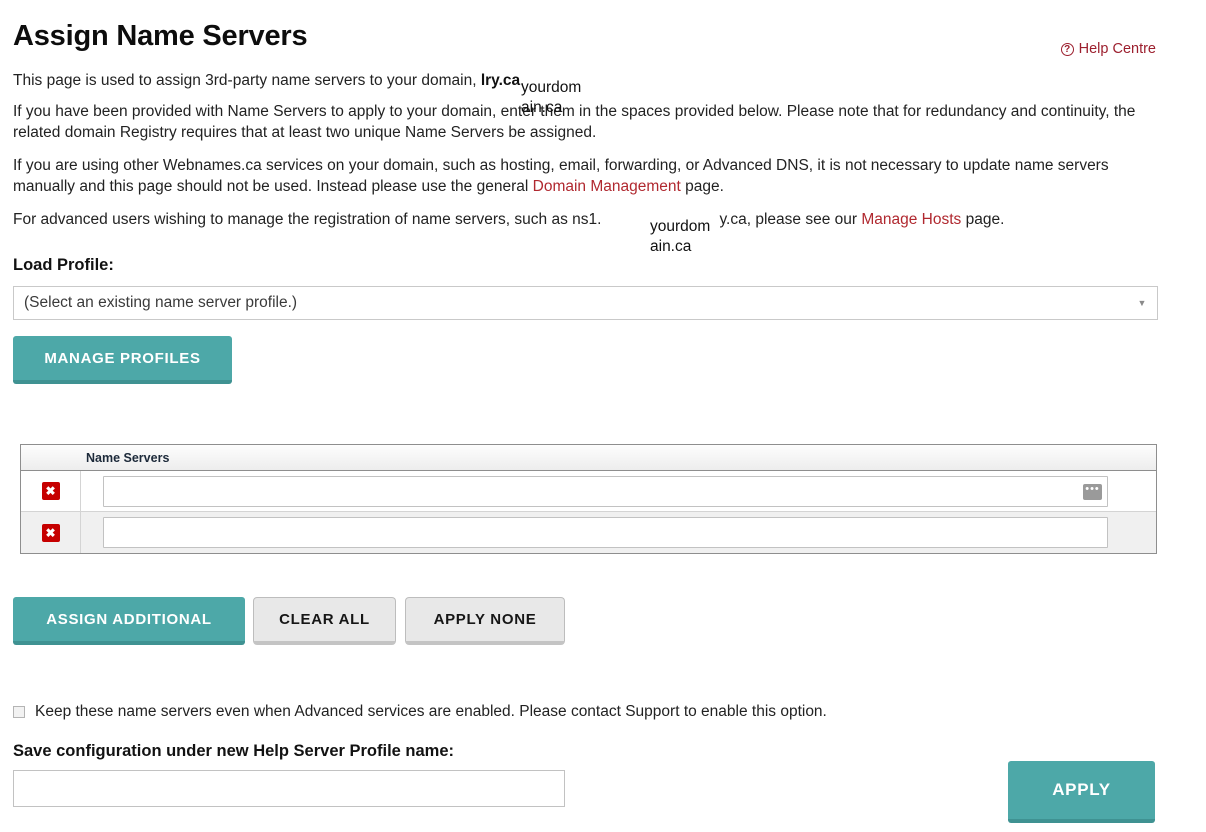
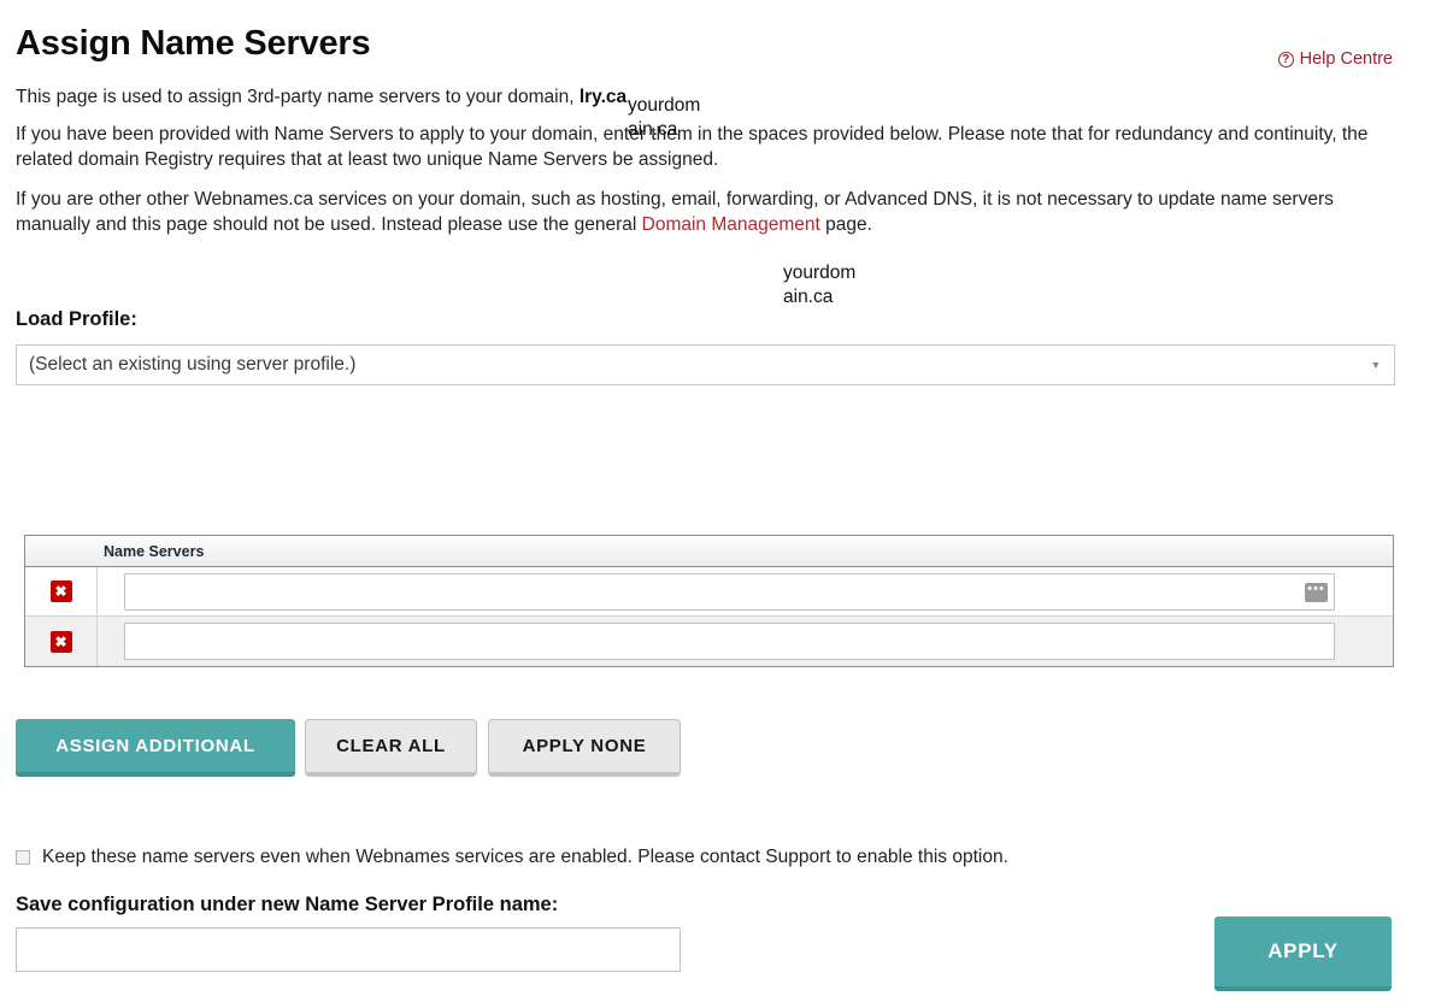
  Assign Name Servers
  ?
  Help Centre
  This page is used to assign 3rd-party name servers to your domain, lry.ca.
  If you have been provided with Name Servers to apply to your domain, enter them in the spaces provided below. Please note that for redundancy and continuity, the related domain Registry requires that at least two unique Name Servers be assigned.
- If you are using other Webnames.ca services on your domain, such as hosting, email, forwarding, or Advanced DNS, it is not necessary to update name servers manually and this page should not be used. Instead please use the general Domain Management page.
+ If you are other other Webnames.ca services on your domain, such as hosting, email, forwarding, or Advanced DNS, it is not necessary to update name servers manually and this page should not be used. Instead please use the general Domain Management page.
- For advanced users wishing to manage the registration of name servers, such as ns1. y.ca, please see our Manage Hosts page.
  yourdomain.ca
  yourdomain.ca
  Load Profile:
- (Select an existing name server profile.)
+ (Select an existing using server profile.)
  ▼
- MANAGE PROFILES
  Name Servers
  ✖
  •••
  ✖
  ASSIGN ADDITIONAL
  CLEAR ALL
  APPLY NONE
- Keep these name servers even when Advanced services are enabled. Please contact Support to enable this option.
+ Keep these name servers even when Webnames services are enabled. Please contact Support to enable this option.
- Save configuration under new Help Server Profile name:
+ Save configuration under new Name Server Profile name:
  APPLY
